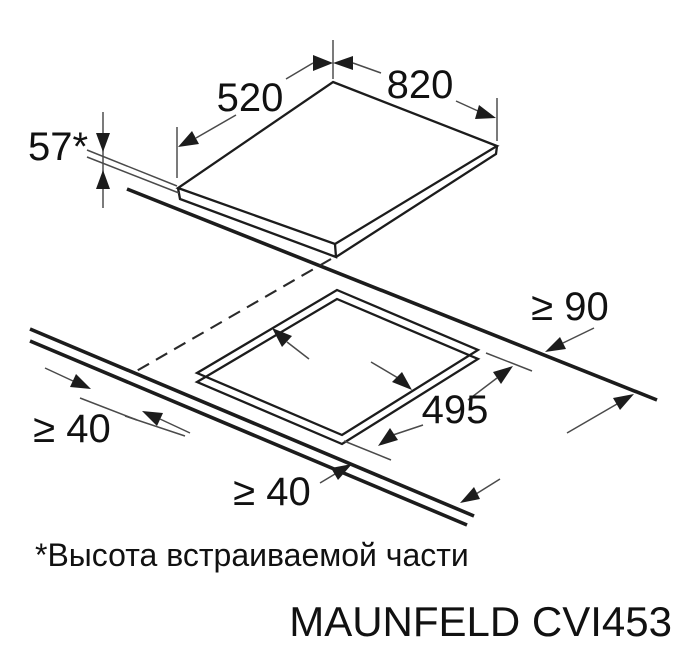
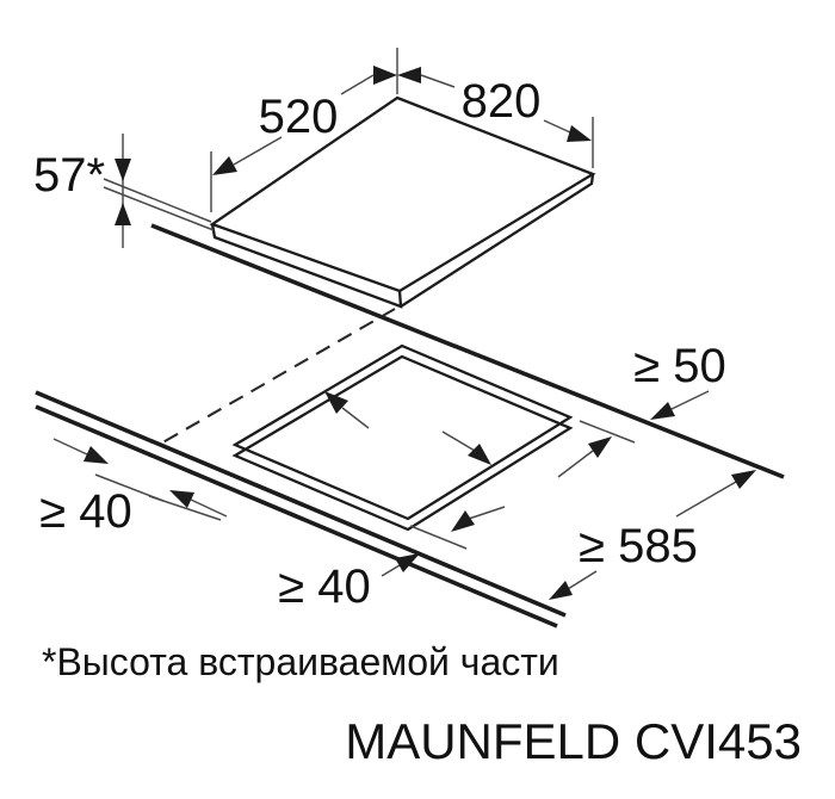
  520
  820
  57*
- 495
- ≥ 90
+ ≥ 50
  ≥ 40
  ≥ 40
+ ≥ 585
  *Высота встраиваемой части
  MAUNFELD CVI453
